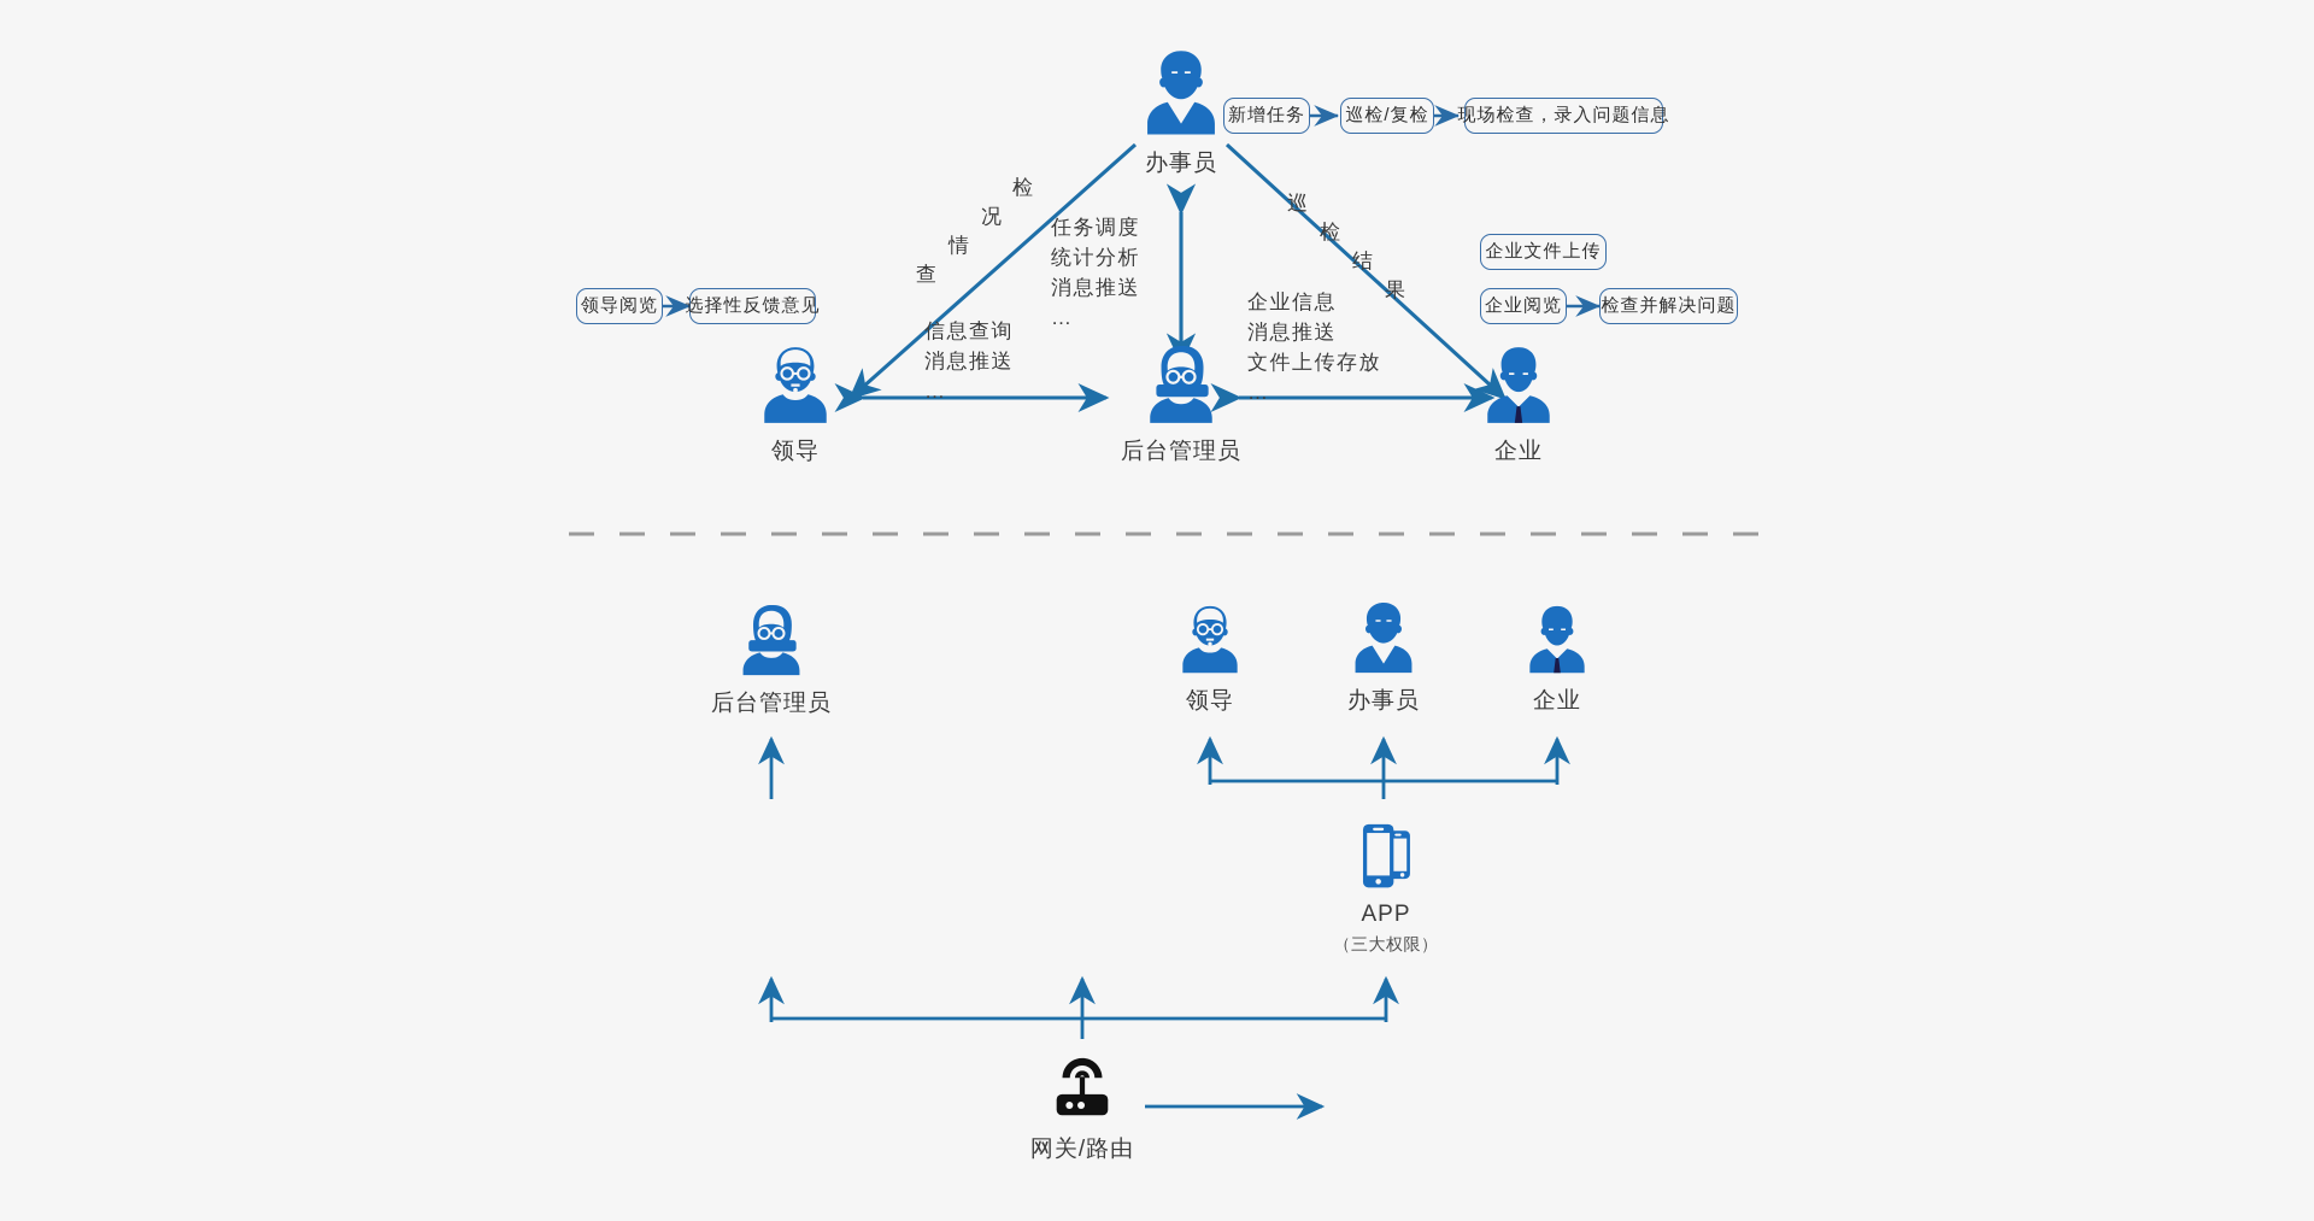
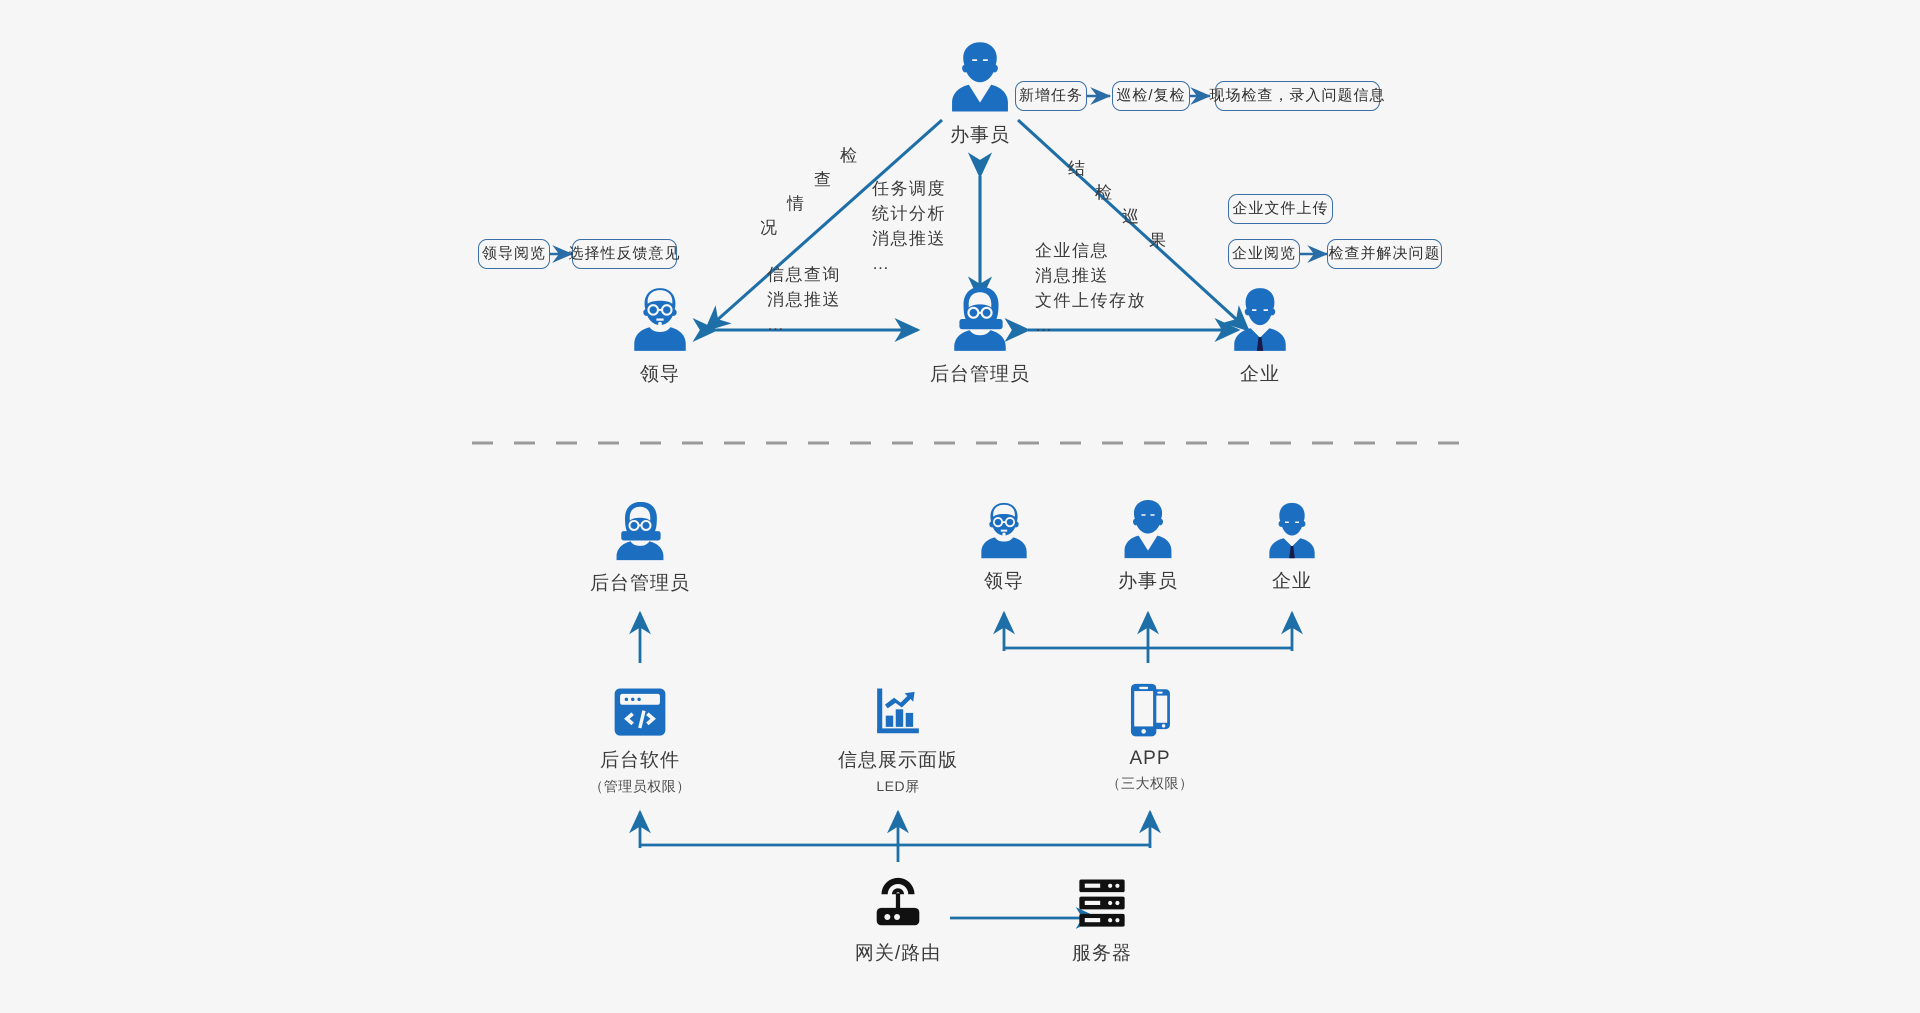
  办事员
  领导
  后台管理员
  企业
  新增任务
  巡检/复检
  现场检查，录入问题信息
  领导阅览
  选择性反馈意见
  企业文件上传
  企业阅览
  检查并解决问题
  检
- 况
+ 查
  情
- 查
+ 况
- 巡
+ 结
  检
- 结
+ 巡
  果
  任务调度
  统计分析
  消息推送
  …
  信息查询
  消息推送
  …
  企业信息
  消息推送
  文件上传存放
  …
  后台管理员
  领导
  办事员
  企业
+ 后台软件
+ （管理员权限）
+ 信息展示面版
+ LED屏
  APP
  （三大权限）
  网关/路由
+ 服务器
